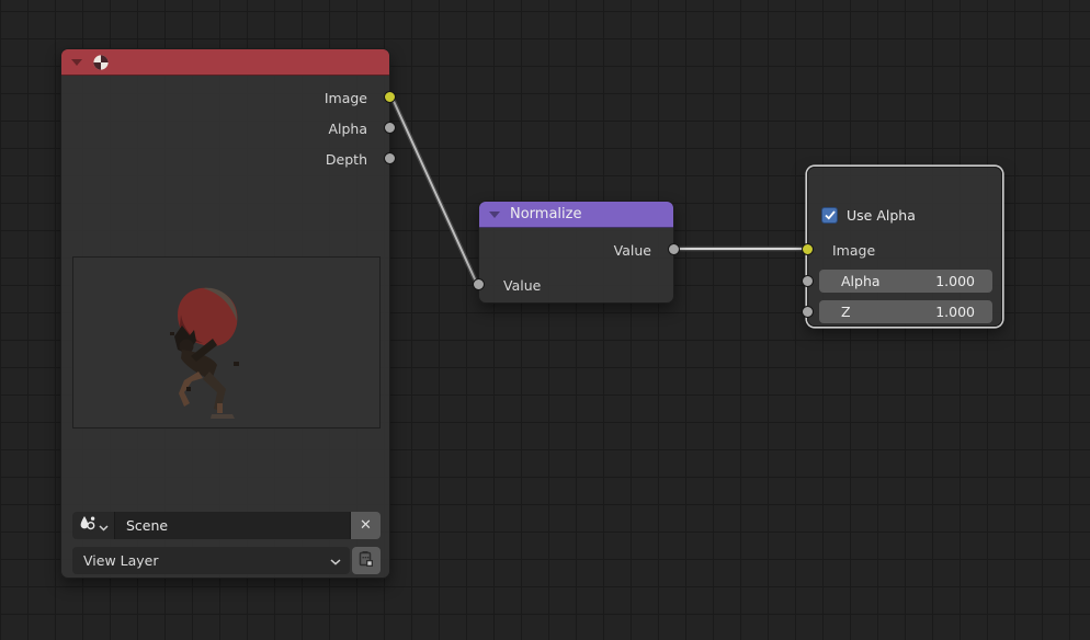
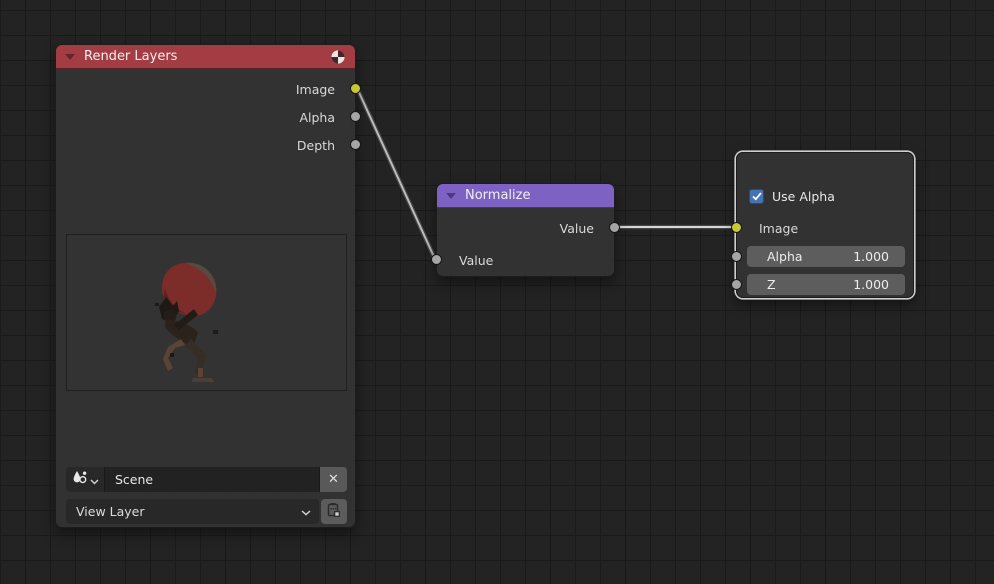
+ Render Layers
  Image
  Alpha
  Depth
  Scene
  ✕
  View Layer
  Normalize
  Value
  Value
  Use Alpha
  Image
  Alpha
  1.000
  Z
  1.000
